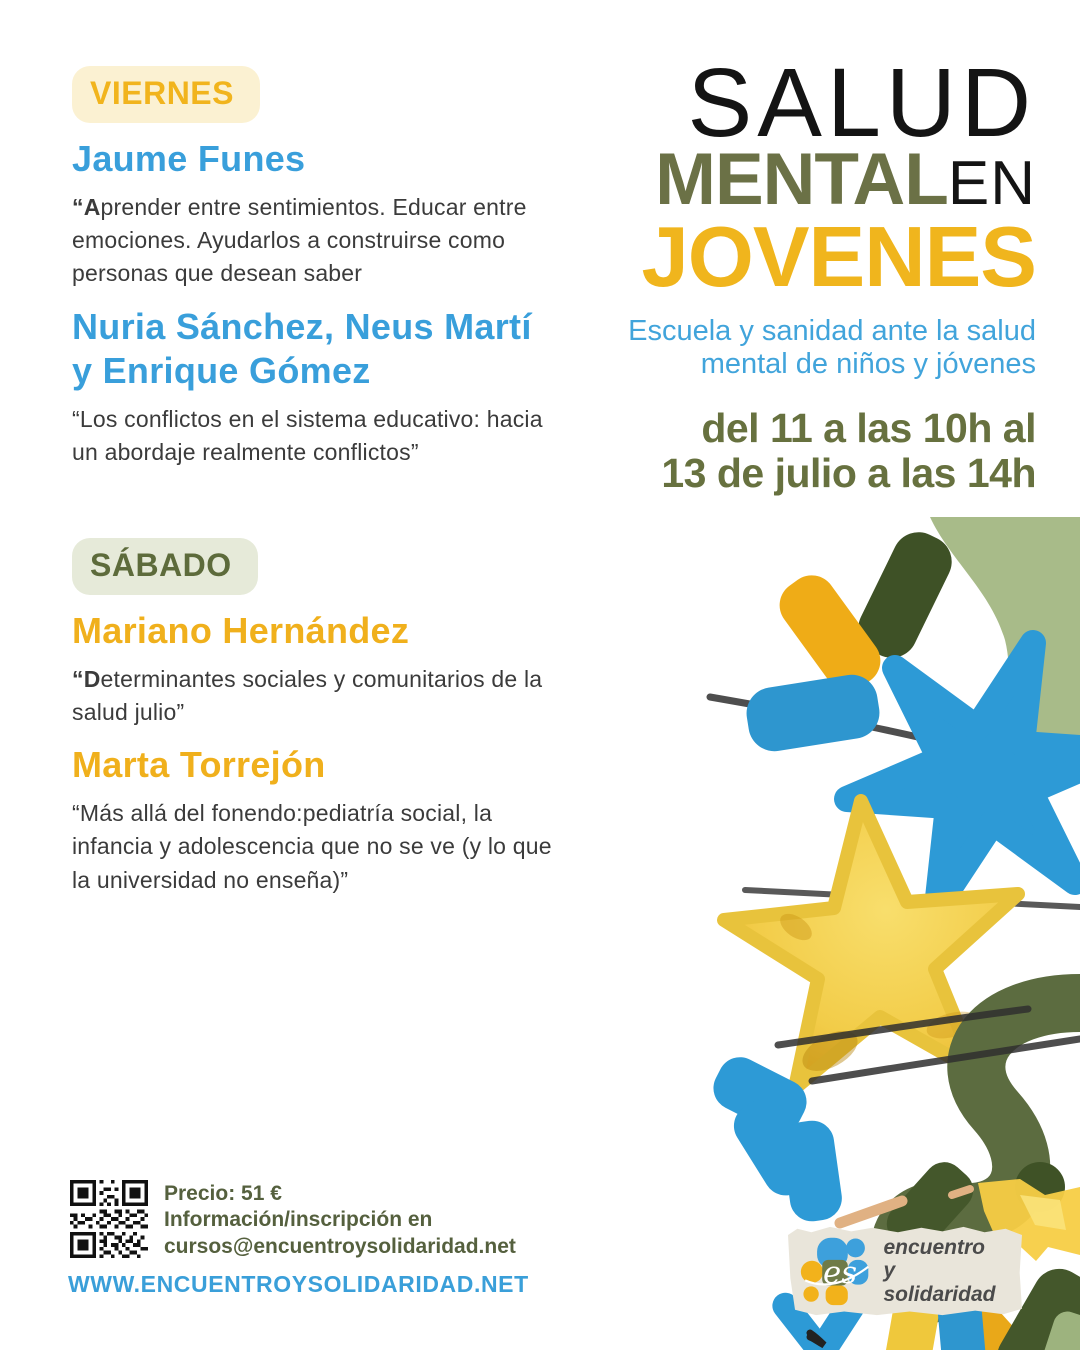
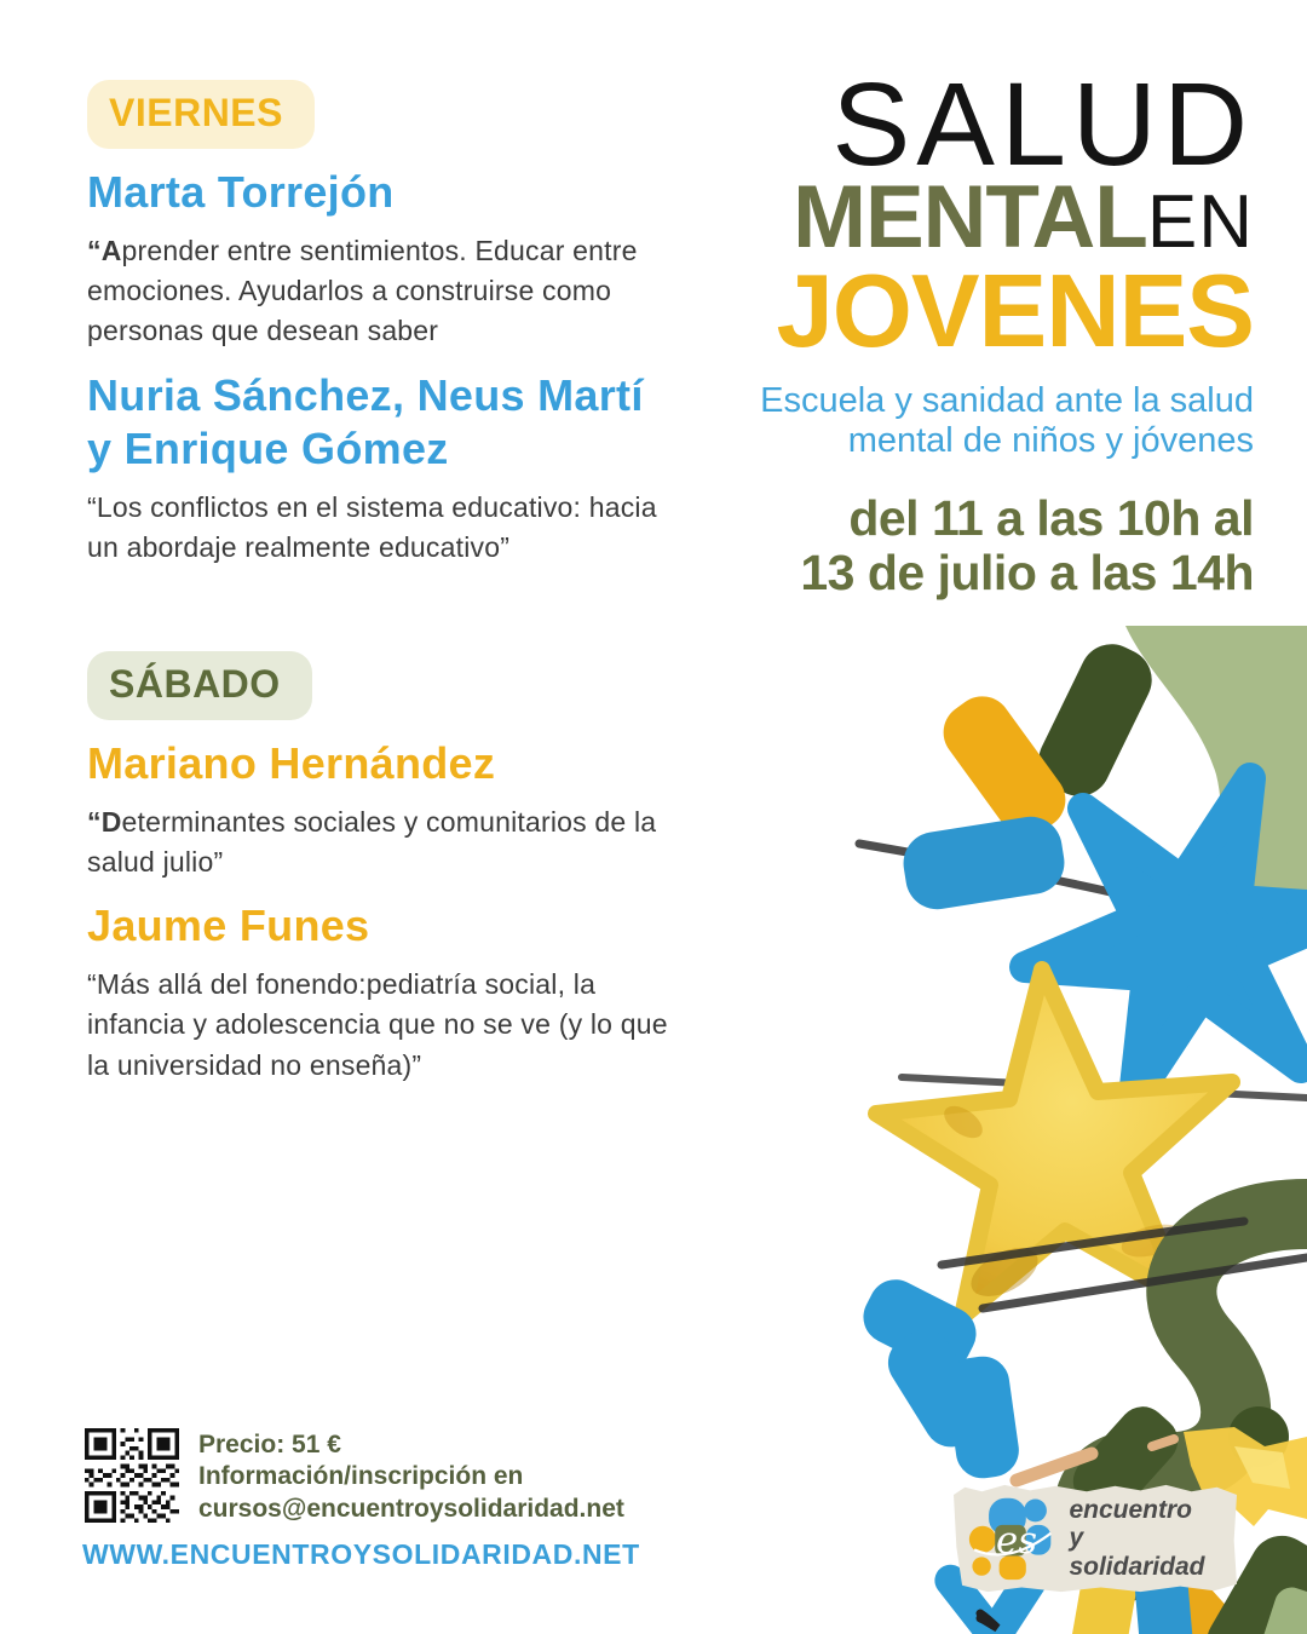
  VIERNES
- Jaume Funes
+ Marta Torrejón
  “Aprender entre sentimientos. Educar entre emociones. Ayudarlos a construirse como personas que desean saber
  Nuria Sánchez, Neus Martí y Enrique Gómez
- “Los conflictos en el sistema educativo: hacia un abordaje realmente conflictos”
+ “Los conflictos en el sistema educativo: hacia un abordaje realmente educativo”
  SÁBADO
  Mariano Hernández
  “Determinantes sociales y comunitarios de la salud julio”
- Marta Torrejón
+ Jaume Funes
  “Más allá del fonendo:pediatría social, la infancia y adolescencia que no se ve (y lo que la universidad no enseña)”
  Precio: 51 €
  Información/inscripción en
  cursos@encuentroysolidaridad.net
  WWW.ENCUENTROYSOLIDARIDAD.NET
  SALUD
  MENTALEN
  JOVENES
  Escuela y sanidad ante la salud
  mental de niños y jóvenes
  del 11 a las 10h al
  13 de julio a las 14h
  es
  encuentro
  y solidaridad
